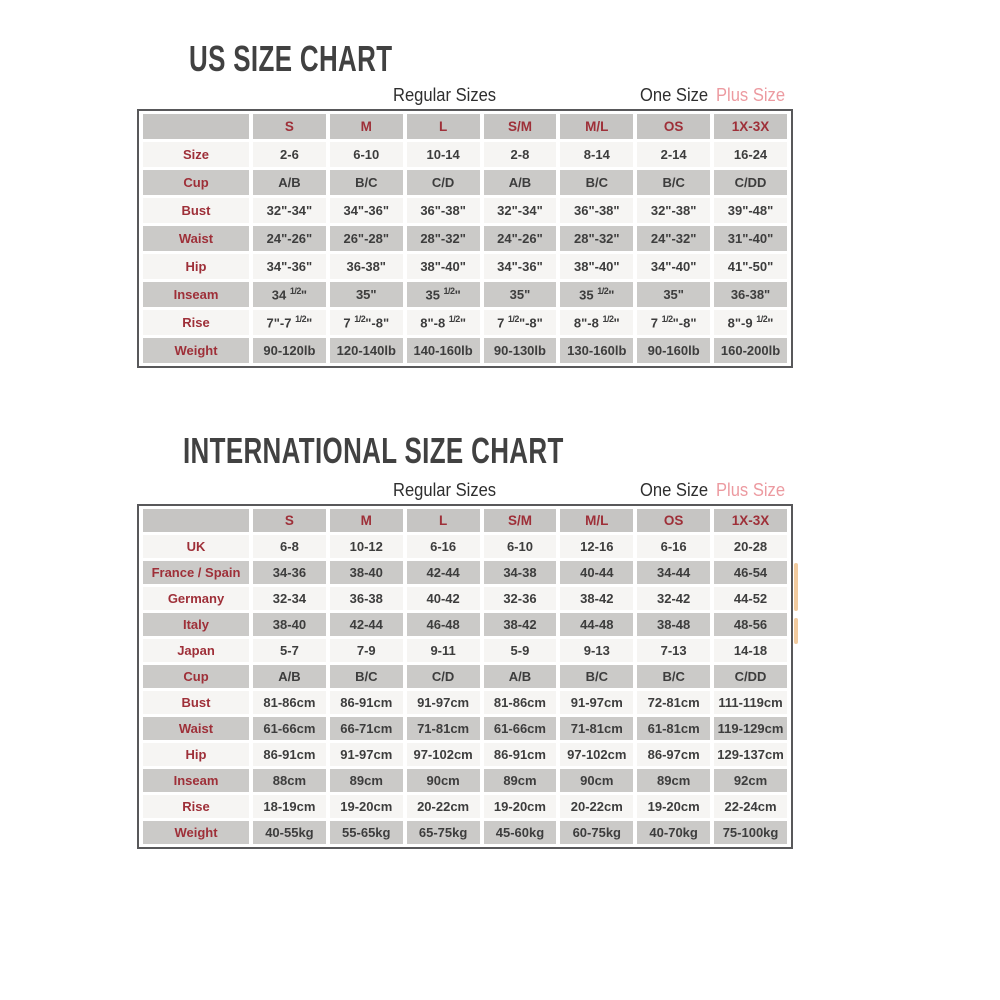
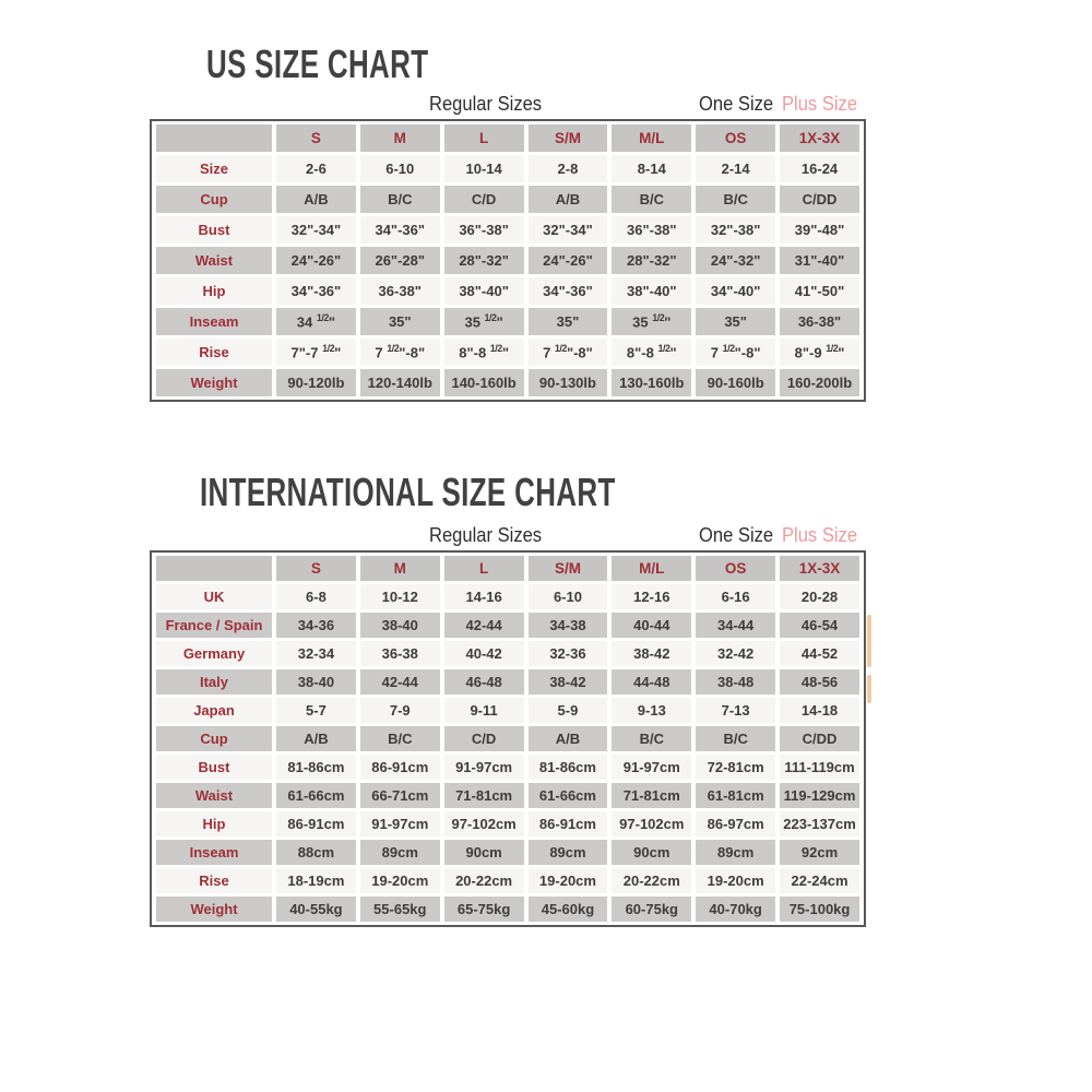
  US SIZE CHART
  Regular Sizes
  One Size
  Plus Size
  	S	M	L	S/M	M/L	OS	1X-3X
  Size	2-6	6-10	10-14	2-8	8-14	2-14	16-24
  Cup	A/B	B/C	C/D	A/B	B/C	B/C	C/DD
  Bust	32"-34"	34"-36"	36"-38"	32"-34"	36"-38"	32"-38"	39"-48"
  Waist	24"-26"	26"-28"	28"-32"	24"-26"	28"-32"	24"-32"	31"-40"
  Hip	34"-36"	36-38"	38"-40"	34"-36"	38"-40"	34"-40"	41"-50"
  Inseam	34 1/2"	35"	35 1/2"	35"	35 1/2"	35"	36-38"
  Rise	7"-7 1/2"	7 1/2"-8"	8"-8 1/2"	7 1/2"-8"	8"-8 1/2"	7 1/2"-8"	8"-9 1/2"
  Weight	90-120lb	120-140lb	140-160lb	90-130lb	130-160lb	90-160lb	160-200lb
  INTERNATIONAL SIZE CHART
  Regular Sizes
  One Size
  Plus Size
  	S	M	L	S/M	M/L	OS	1X-3X
- UK	6-8	10-12	6-16	6-10	12-16	6-16	20-28
+ UK	6-8	10-12	14-16	6-10	12-16	6-16	20-28
  France / Spain	34-36	38-40	42-44	34-38	40-44	34-44	46-54
  Germany	32-34	36-38	40-42	32-36	38-42	32-42	44-52
  Italy	38-40	42-44	46-48	38-42	44-48	38-48	48-56
  Japan	5-7	7-9	9-11	5-9	9-13	7-13	14-18
  Cup	A/B	B/C	C/D	A/B	B/C	B/C	C/DD
  Bust	81-86cm	86-91cm	91-97cm	81-86cm	91-97cm	72-81cm	111-119cm
  Waist	61-66cm	66-71cm	71-81cm	61-66cm	71-81cm	61-81cm	119-129cm
- Hip	86-91cm	91-97cm	97-102cm	86-91cm	97-102cm	86-97cm	129-137cm
+ Hip	86-91cm	91-97cm	97-102cm	86-91cm	97-102cm	86-97cm	223-137cm
  Inseam	88cm	89cm	90cm	89cm	90cm	89cm	92cm
  Rise	18-19cm	19-20cm	20-22cm	19-20cm	20-22cm	19-20cm	22-24cm
  Weight	40-55kg	55-65kg	65-75kg	45-60kg	60-75kg	40-70kg	75-100kg
